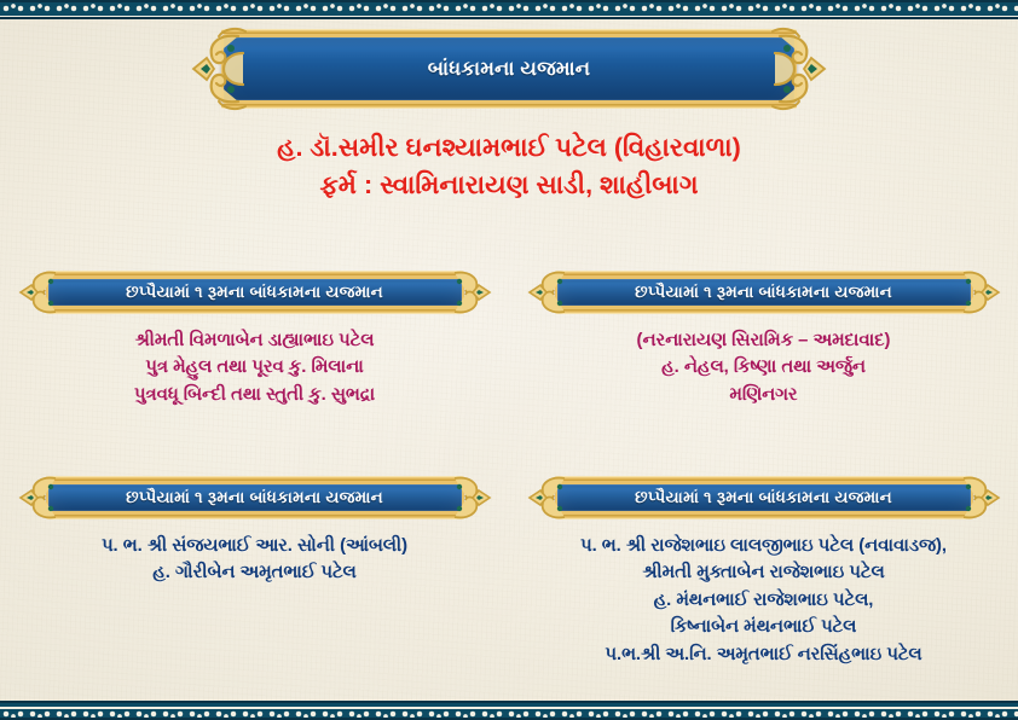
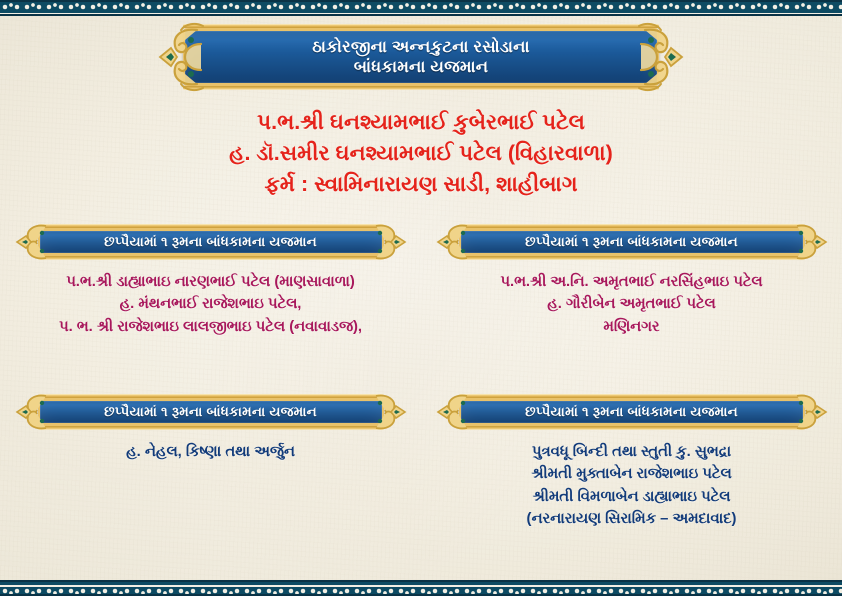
+ ઠાકોરજીના અન્નકુટના રસોડાના
  બાંધકામના યજમાન
+ પ.ભ.શ્રી ઘનશ્યામભાઈ કુબેરભાઈ પટેલ
  હ. ડૉ.સમીર ઘનશ્યામભાઈ પટેલ (વિહારવાળા)
  ફર્મ : સ્વામિનારાયણ સાડી, શાહીબાગ
  છપ્પૈયામાં ૧ રૂમના બાંધકામના યજમાન
+ પ.ભ.શ્રી ડાહ્યાભાઇ નારણભાઈ પટેલ (માણસાવાળા)
- શ્રીમતી વિમળાબેન ડાહ્યાભાઇ પટેલ
+ હ. મંથનભાઈ રાજેશભાઇ પટેલ,
- પુત્ર મેહુલ તથા પૂરવ કુ. મિલાના
- પુત્રવધૂ બિન્દી તથા સ્તુતી કુ. સુભદ્રા
+ પ. ભ. શ્રી રાજેશભાઇ લાલજીભાઇ પટેલ (નવાવાડજ),
  છપ્પૈયામાં ૧ રૂમના બાંધકામના યજમાન
- (નરનારાયણ સિરામિક – અમદાવાદ)
+ પ.ભ.શ્રી અ.નિ. અમૃતભાઈ નરસિંહભાઇ પટેલ
- હ. નેહલ, કિષ્ણા તથા અર્જુન
+ હ. ગૌરીબેન અમૃતભાઈ પટેલ
  મણિનગર
  છપ્પૈયામાં ૧ રૂમના બાંધકામના યજમાન
- પ. ભ. શ્રી સંજયભાઈ આર. સોની (આંબલી)
- હ. ગૌરીબેન અમૃતભાઈ પટેલ
+ હ. નેહલ, કિષ્ણા તથા અર્જુન
  છપ્પૈયામાં ૧ રૂમના બાંધકામના યજમાન
- પ. ભ. શ્રી રાજેશભાઇ લાલજીભાઇ પટેલ (નવાવાડજ),
+ પુત્રવધૂ બિન્દી તથા સ્તુતી કુ. સુભદ્રા
  શ્રીમતી મુક્તાબેન રાજેશભાઇ પટેલ
- હ. મંથનભાઈ રાજેશભાઇ પટેલ,
+ શ્રીમતી વિમળાબેન ડાહ્યાભાઇ પટેલ
- કિષ્નાબેન મંથનભાઈ પટેલ
- પ.ભ.શ્રી અ.નિ. અમૃતભાઈ નરસિંહભાઇ પટેલ
+ (નરનારાયણ સિરામિક – અમદાવાદ)
